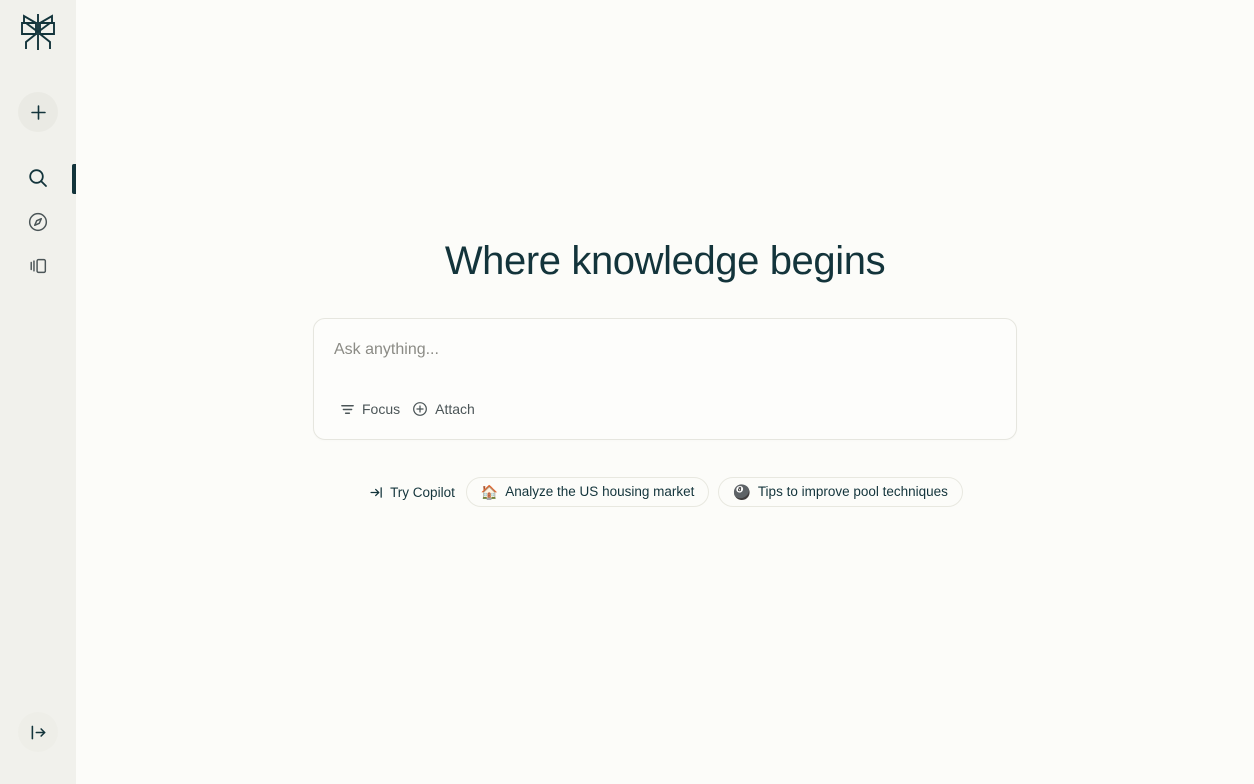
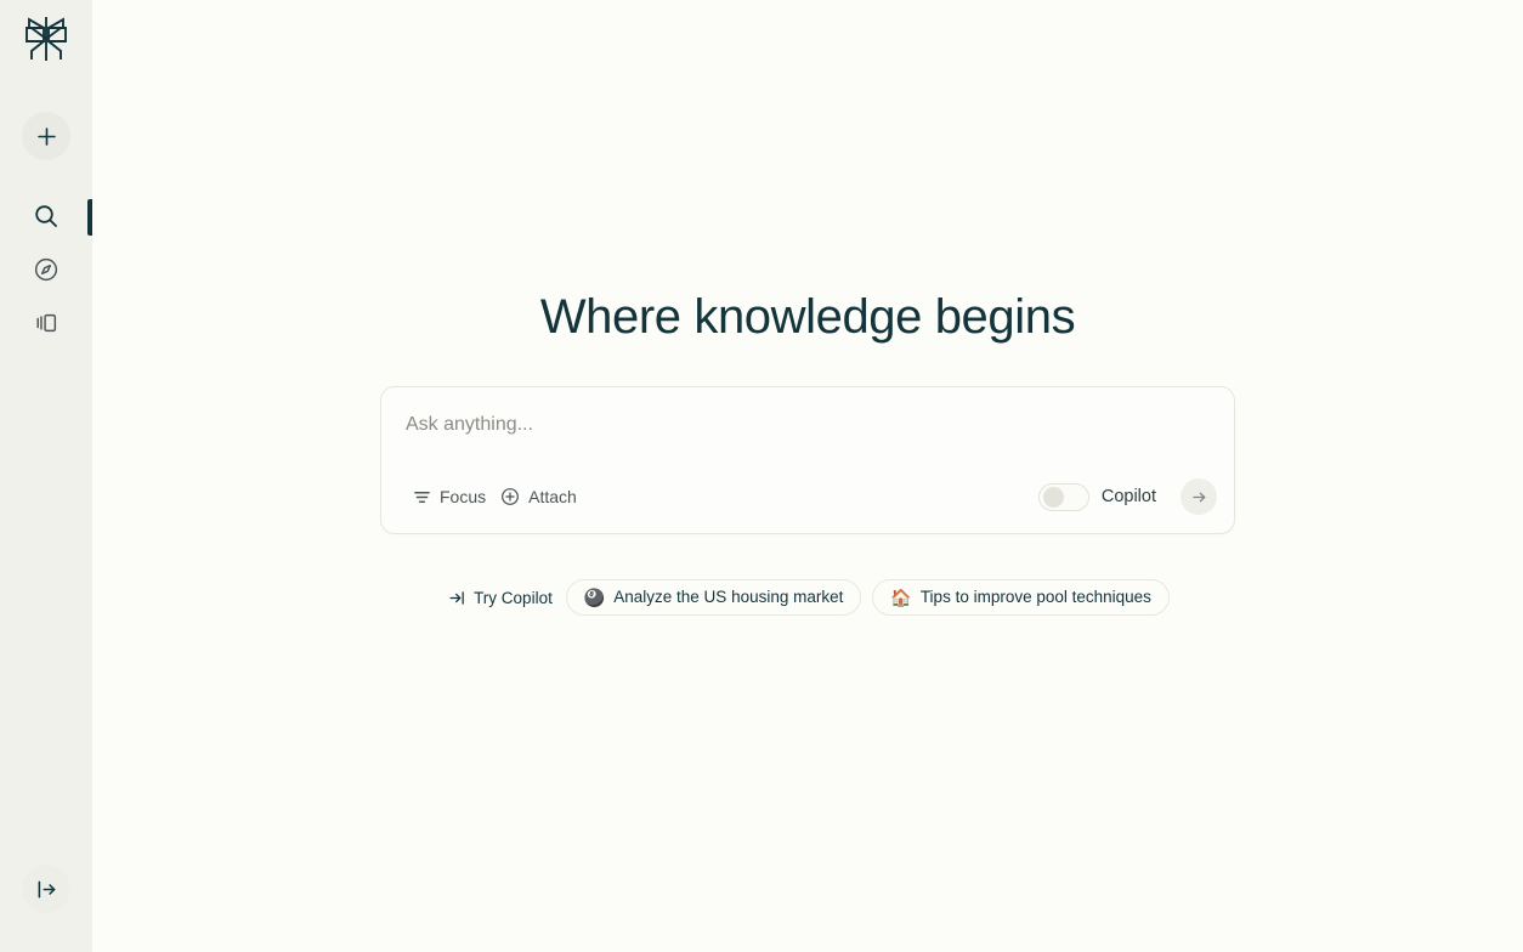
  Where knowledge begins
  Ask anything...
  Focus
  Attach
+ Copilot
  Try Copilot
- 🏠
+ 🎱
  Analyze the US housing market
- 🎱
+ 🏠
  Tips to improve pool techniques
